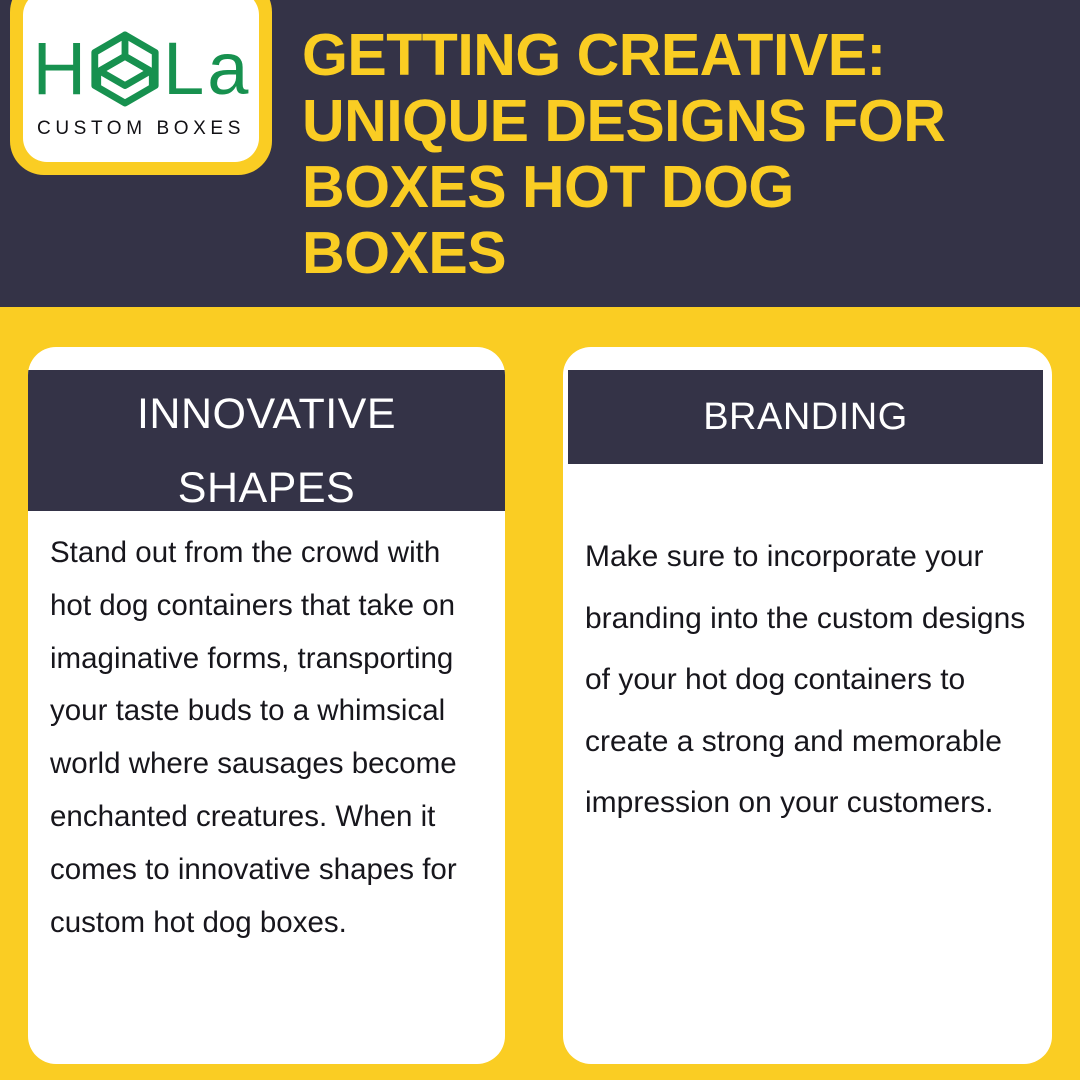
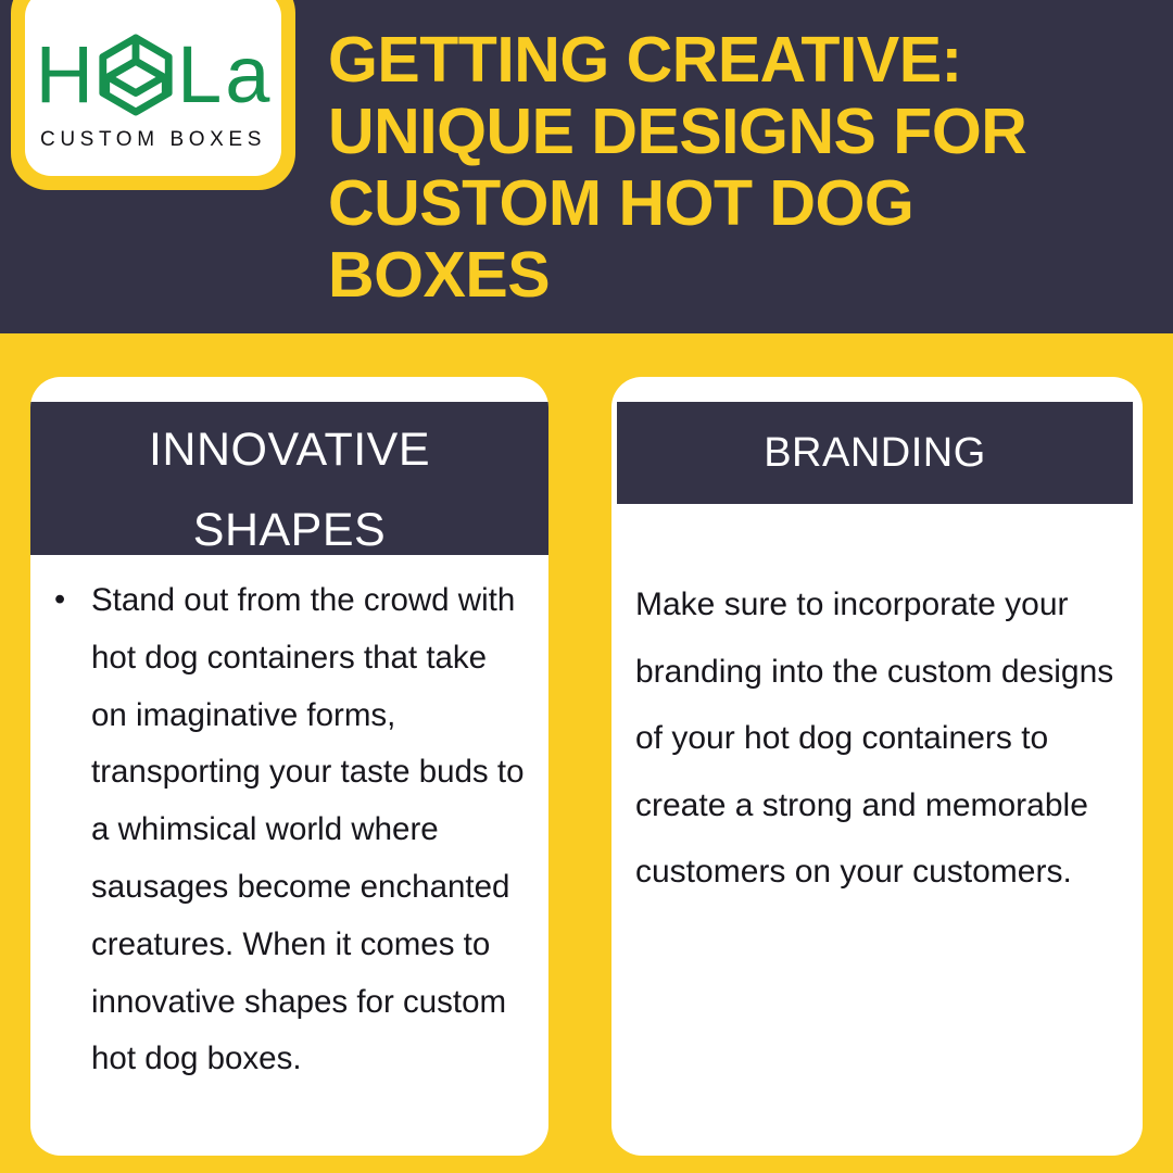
  H
  L
  a
  CUSTOM BOXES
- GETTING CREATIVE: UNIQUE DESIGNS FOR BOXES HOT DOG BOXES
+ GETTING CREATIVE: UNIQUE DESIGNS FOR CUSTOM HOT DOG BOXES
  INNOVATIVE SHAPES
+ •
  Stand out from the crowd with hot dog containers that take on imaginative forms, transporting your taste buds to a whimsical world where sausages become enchanted creatures. When it comes to innovative shapes for custom hot dog boxes.
  BRANDING
- Make sure to incorporate your branding into the custom designs of your hot dog containers to create a strong and memorable impression on your customers.
+ Make sure to incorporate your branding into the custom designs of your hot dog containers to create a strong and memorable customers on your customers.
